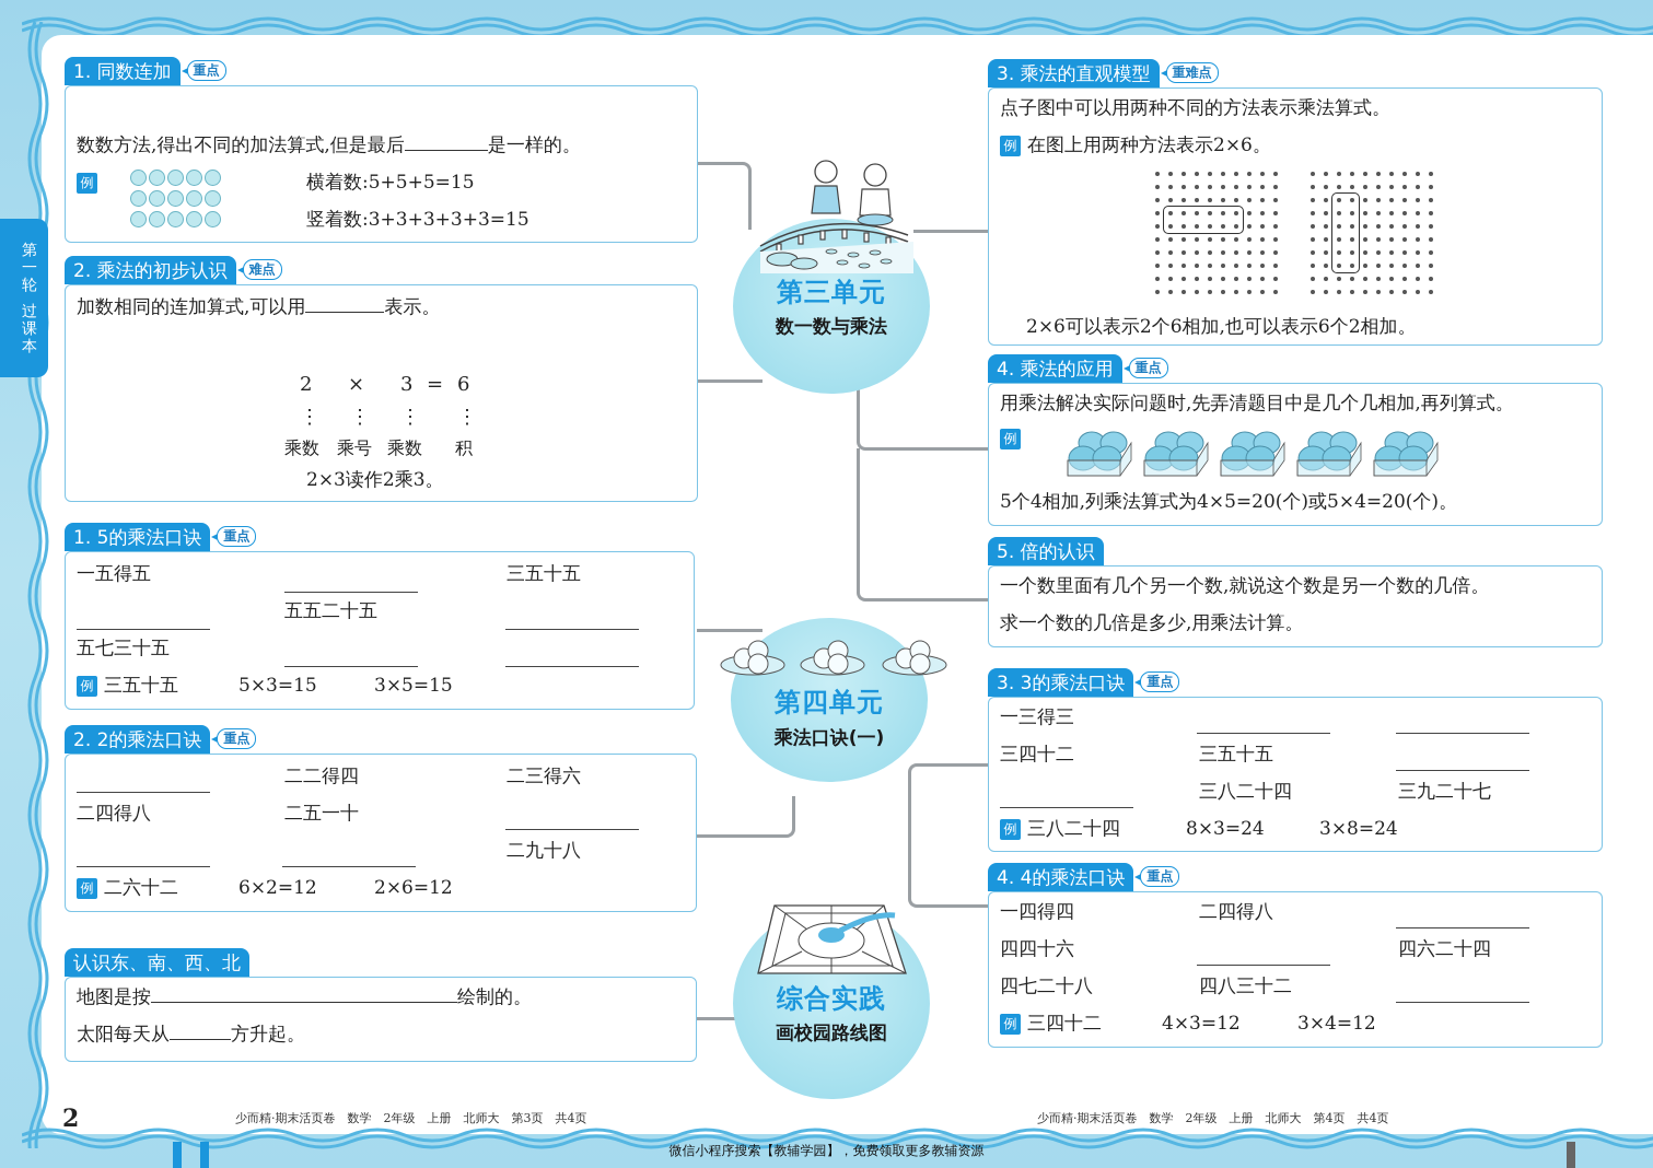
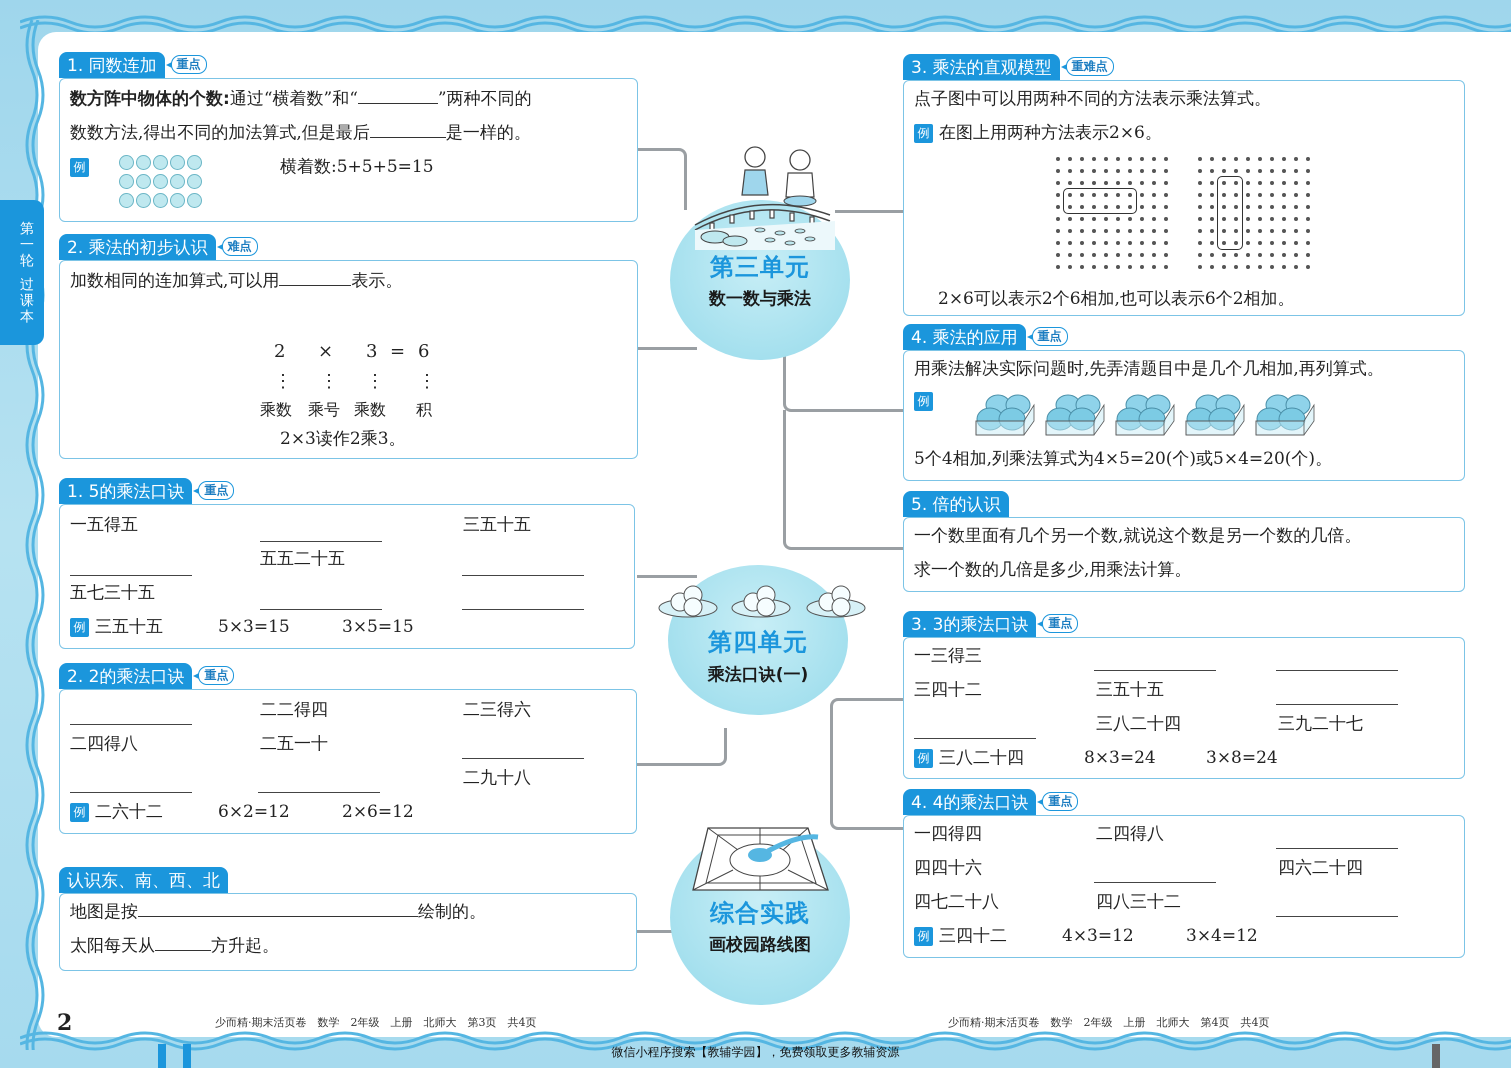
  第
  一
  轮
  过
  课
  本
  1. 同数连加
  重点
+ 数方阵中物体的个数:通过“横着数”和“ ”两种不同的
  数数方法,得出不同的加法算式,但是最后 是一样的。
  例
  横着数:5+5+5=15
- 竖着数:3+3+3+3+3=15
  2. 乘法的初步认识
  难点
  加数相同的连加算式,可以用 表示。
  2
  ×
  3
  =
  6
  ⋮
  ⋮
  ⋮
  ⋮
  乘数
  乘号
  乘数
  积
  2×3读作2乘3。
  1. 5的乘法口诀
  重点
  一五得五
  三五十五
  五五二十五
  五七三十五
  例 三五十五
  5×3=15
  3×5=15
  2. 2的乘法口诀
  重点
  二二得四
  二三得六
  二四得八
  二五一十
  二九十八
  例 二六十二
  6×2=12
  2×6=12
  认识东、南、西、北
  地图是按 绘制的。
  太阳每天从 方升起。
  第三单元
  数一数与乘法
  第四单元
  乘法口诀(一)
  综合实践
  画校园路线图
  3. 乘法的直观模型
  重难点
  点子图中可以用两种不同的方法表示乘法算式。
  例 在图上用两种方法表示2×6。
  2×6可以表示2个6相加,也可以表示6个2相加。
  4. 乘法的应用
  重点
  用乘法解决实际问题时,先弄清题目中是几个几相加,再列算式。
  例
  5个4相加,列乘法算式为4×5=20(个)或5×4=20(个)。
  5. 倍的认识
  一个数里面有几个另一个数,就说这个数是另一个数的几倍。
  求一个数的几倍是多少,用乘法计算。
  3. 3的乘法口诀
  重点
  一三得三
  三四十二
  三五十五
  三八二十四
  三九二十七
  例 三八二十四
  8×3=24
  3×8=24
  4. 4的乘法口诀
  重点
  一四得四
  二四得八
  四四十六
  四六二十四
  四七二十八
  四八三十二
  例 三四十二
  4×3=12
  3×4=12
  2
  少而精·期末活页卷 数学 2年级 上册 北师大 第3页 共4页
  少而精·期末活页卷 数学 2年级 上册 北师大 第4页 共4页
  微信小程序搜索【教辅学园】，免费领取更多教辅资源
